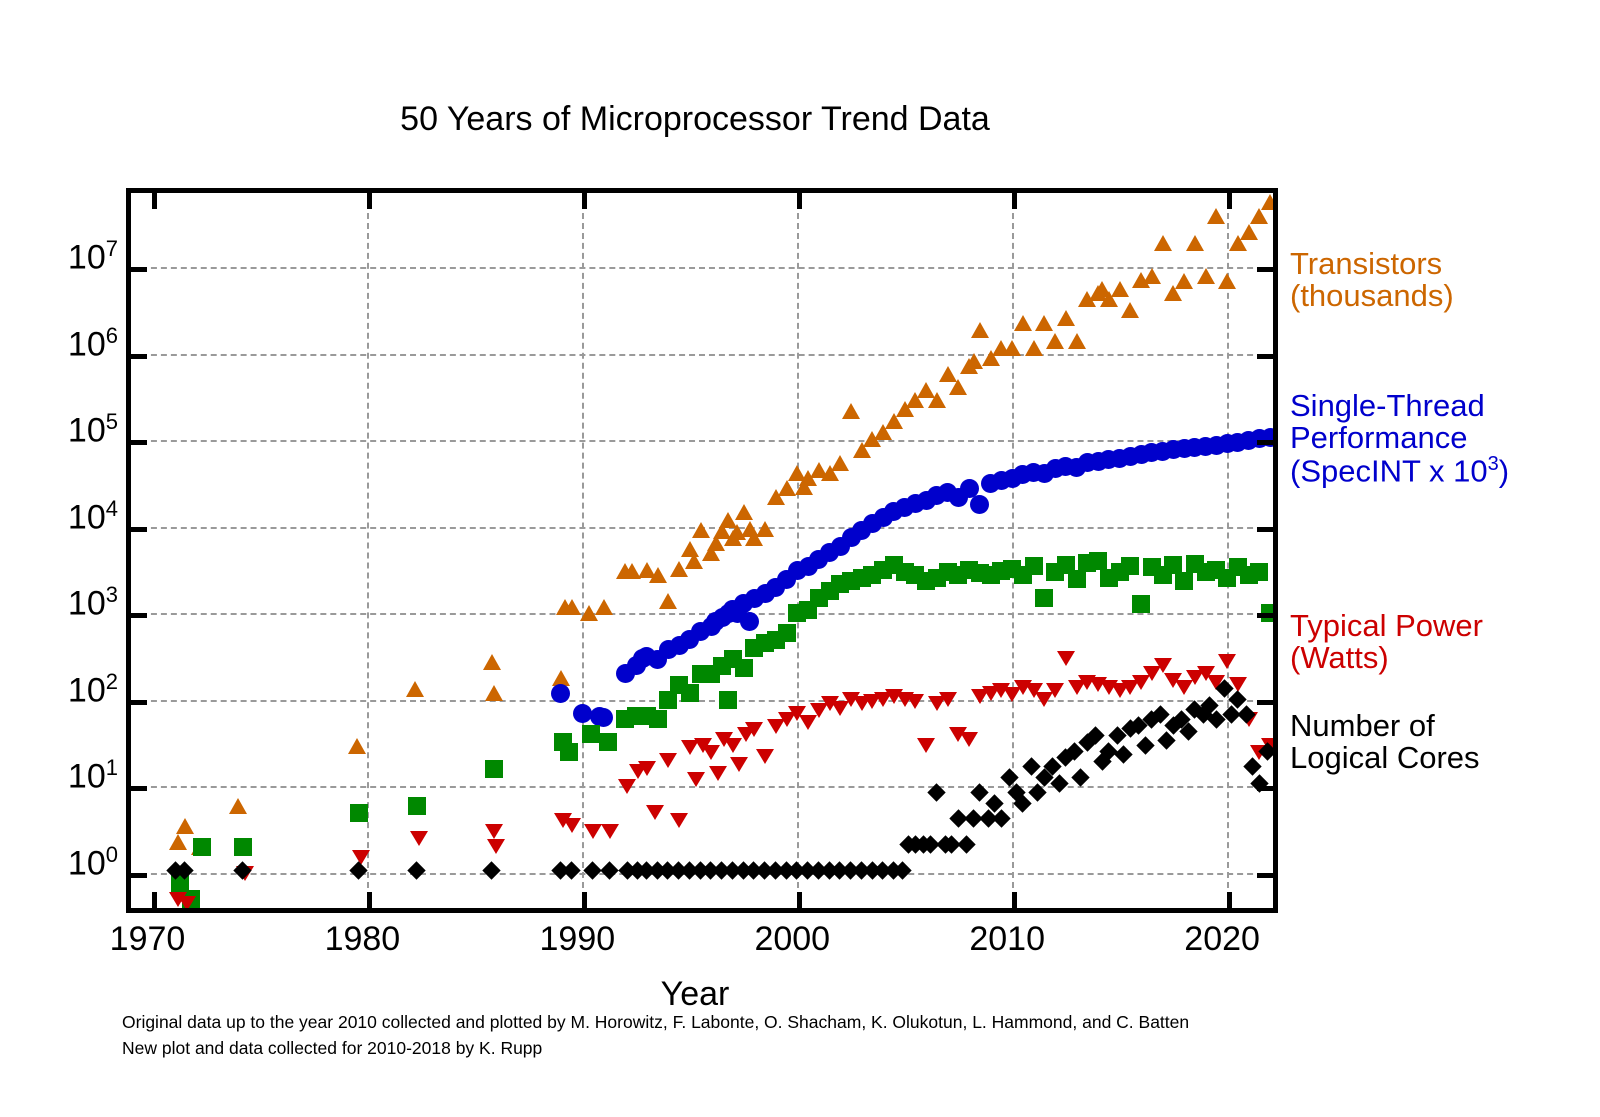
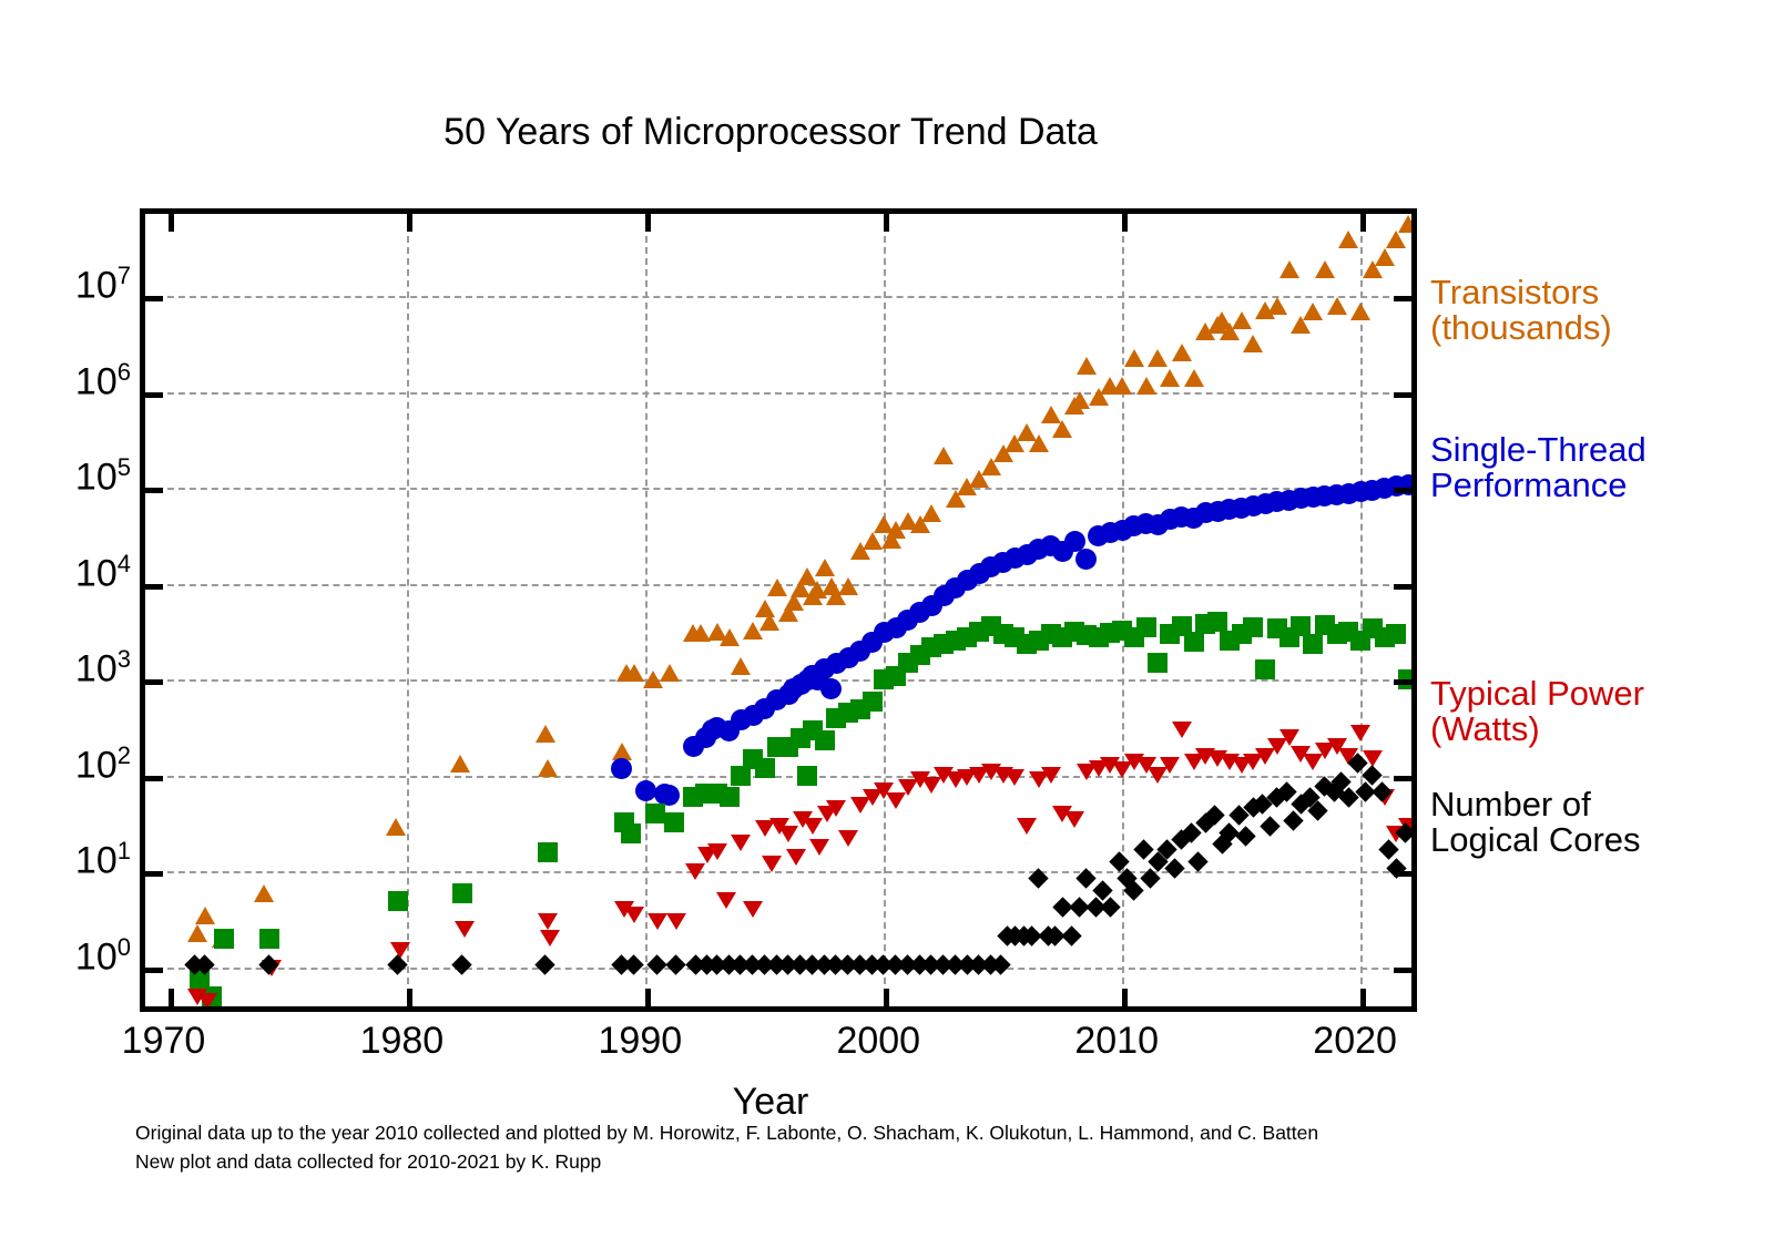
  50 Years of Microprocessor Trend Data
  100
  101
  102
  103
  104
  105
  106
  107
  1970
  1980
  1990
  2000
  2010
  2020
  Year
  Transistors
  (thousands)
  Single-Thread
  Performance
- (SpecINT x 103)
  Typical Power
  (Watts)
  Number of
  Logical Cores
  Original data up to the year 2010 collected and plotted by M. Horowitz, F. Labonte, O. Shacham, K. Olukotun, L. Hammond, and C. Batten
- New plot and data collected for 2010-2018 by K. Rupp
+ New plot and data collected for 2010-2021 by K. Rupp
